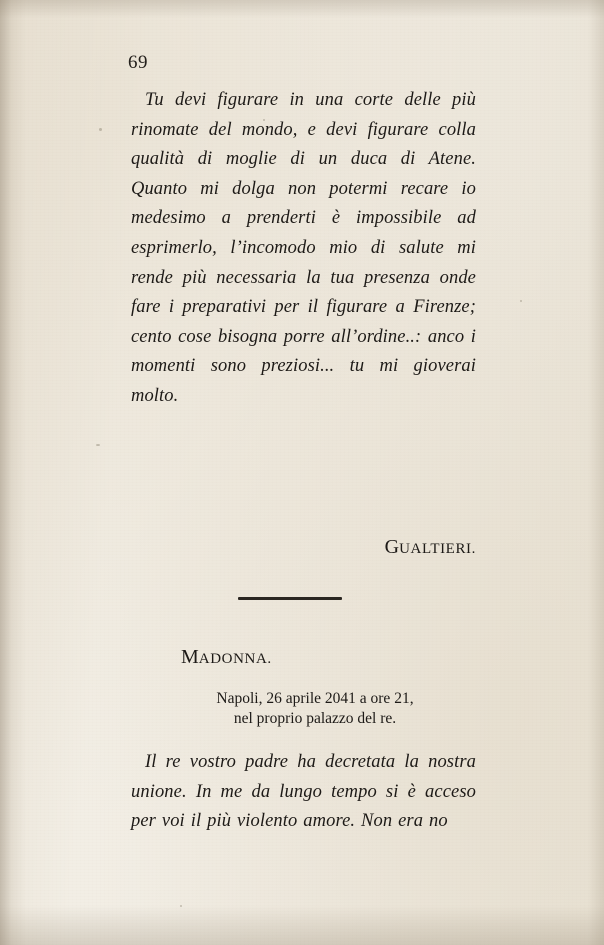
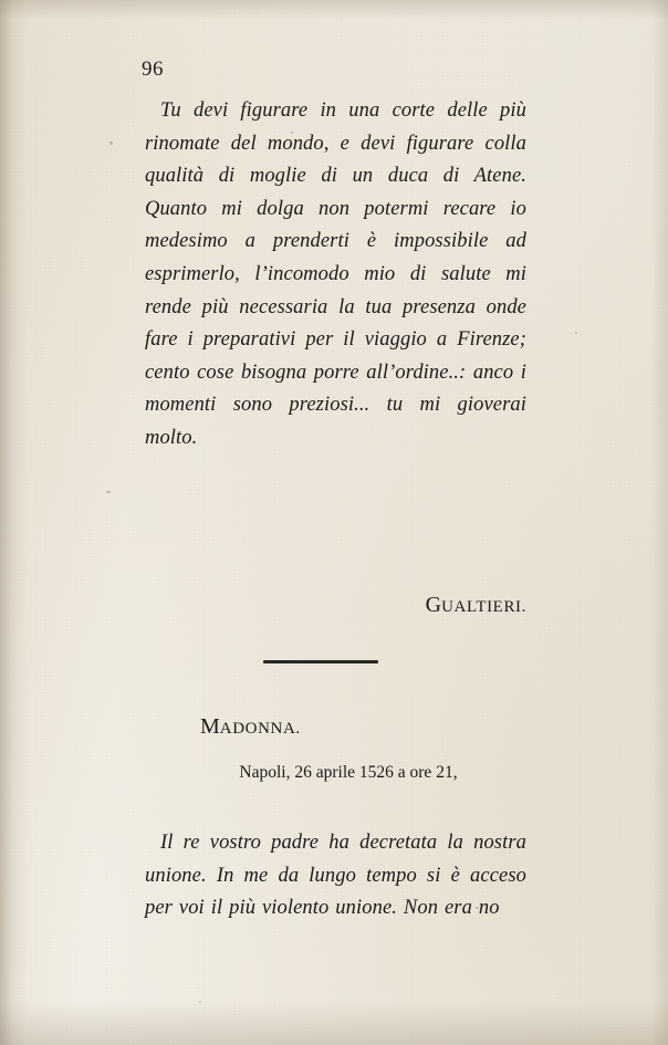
- 69
+ 96
- Tu devi figurare in una corte delle più rinomate del mondo, e devi figurare colla qualità di moglie di un duca di Atene. Quanto mi dolga non potermi recare io medesimo a prenderti è impossibile ad esprimerlo, l’incomodo mio di salute mi rende più necessaria la tua presenza onde fare i preparativi per il figurare a Firenze; cento cose bisogna porre all’ordine..: anco i momenti sono preziosi... tu mi gioverai molto.
+ Tu devi figurare in una corte delle più rinomate del mondo, e devi figurare colla qualità di moglie di un duca di Atene. Quanto mi dolga non potermi recare io medesimo a prenderti è impossibile ad esprimerlo, l’incomodo mio di salute mi rende più necessaria la tua presenza onde fare i preparativi per il viaggio a Firenze; cento cose bisogna porre all’ordine..: anco i momenti sono preziosi... tu mi gioverai molto.
  GUALTIERI.
  MADONNA.
- Napoli, 26 aprile 2041 a ore 21,
+ Napoli, 26 aprile 1526 a ore 21,
- nel proprio palazzo del re.
- Il re vostro padre ha decretata la nostra unione. In me da lungo tempo si è acceso per voi il più violento amore. Non era no
+ Il re vostro padre ha decretata la nostra unione. In me da lungo tempo si è acceso per voi il più violento unione. Non era no
